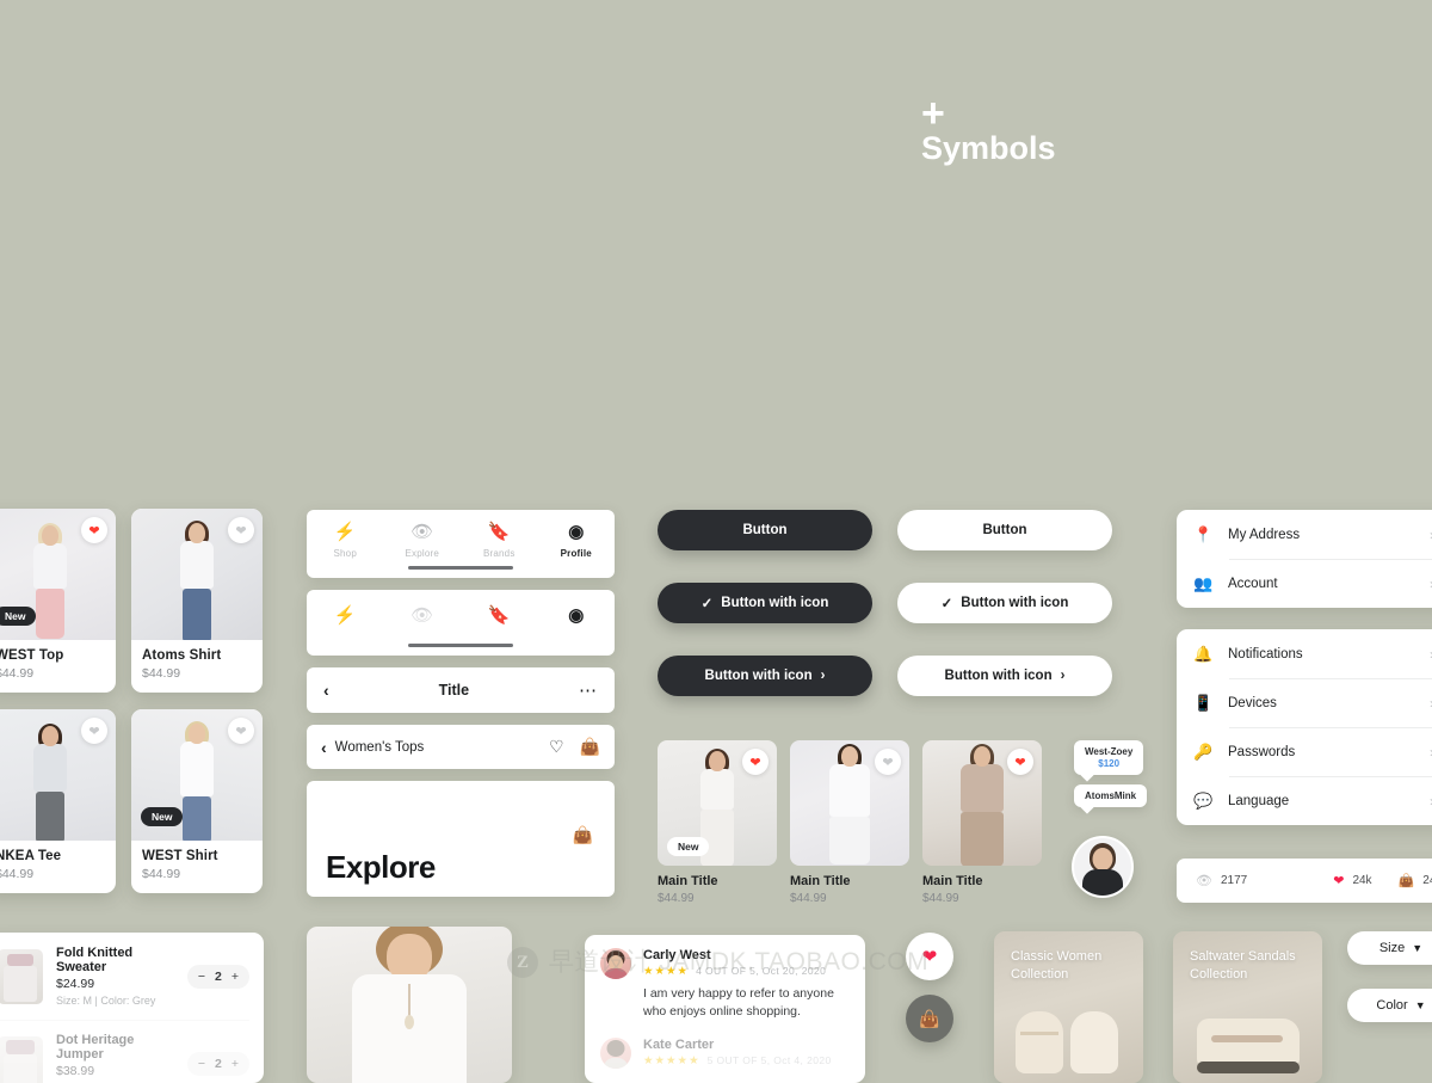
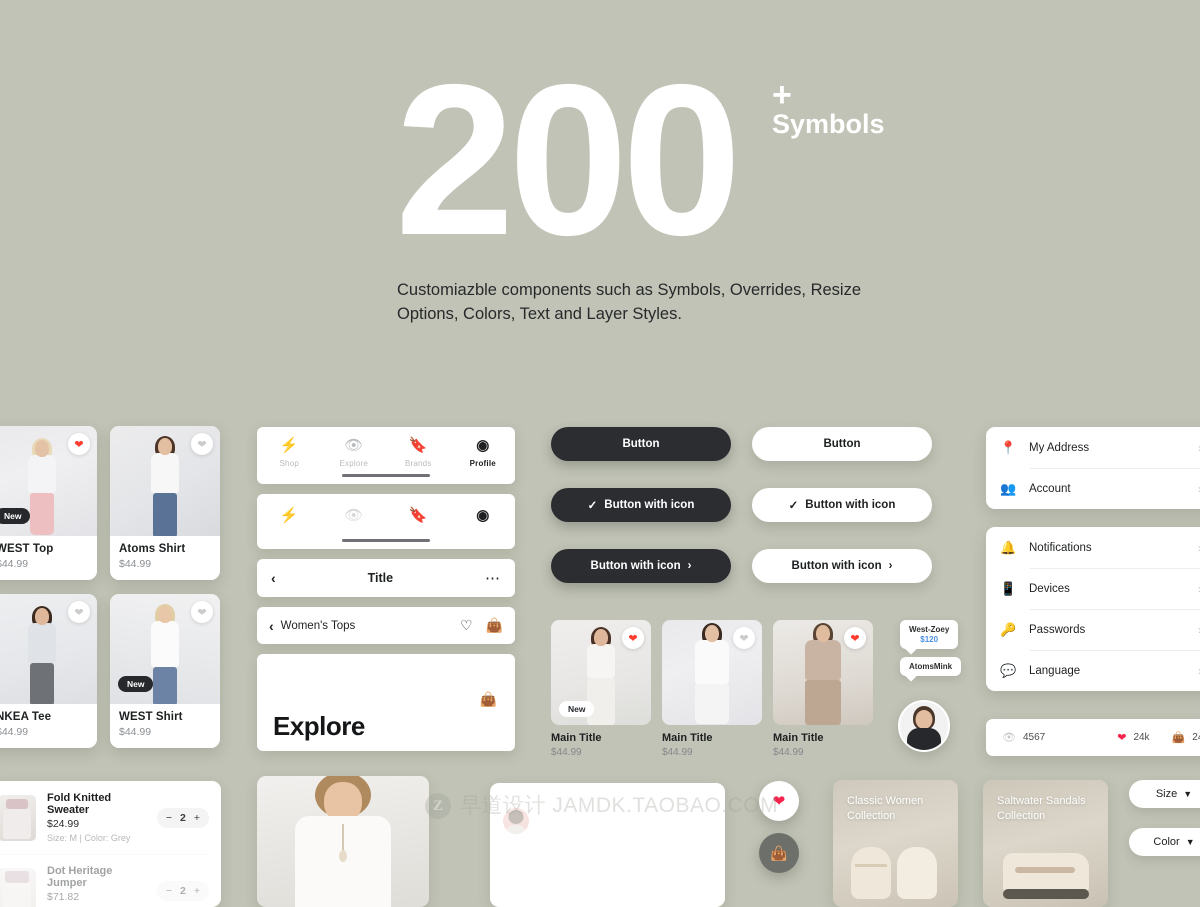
+ 200
  +
  Symbols
+ Customiazble components such as Symbols, Overrides, Resize Options, Colors, Text and Layer Styles.
  ❤
  New
  WEST Top
  44.99
  ❤
  Atoms Shirt
  $44.99
  ❤
  NKEA Tee
  44.99
  ❤
  New
  WEST Shirt
  $44.99
  ⚡
  Shop
  👁
  Explore
  🔖
  Brands
  ◉
  Profile
  ⚡
  👁
  🔖
  ◉
  ‹
  Title
  ⋯
  ‹
  Women's Tops
  ♡
  👜
  👜
  Explore
  Button
  Button
  ✓
  Button with icon
  ✓
  Button with icon
  Button with icon
  ›
  Button with icon
  ›
  ❤
  New
  Main Title
  $44.99
  ❤
  Main Title
  $44.99
  ❤
  Main Title
  $44.99
  West-Zoey
  $120
  AtomsMink
  📍
  My Address
  👥
  Account
  🔔
  Notifications
  📱
  Devices
  🔑
  Passwords
  💬
  Language
  👁
- 2177
+ 4567
  ❤
  24k
  👜
  Fold Knitted Sweater
  $24.99
  Size: M | Color: Grey
  −
  2
  +
  Dot Heritage Jumper
- $38.99
+ $71.82
  −
  2
  +
- Carly West
- ★★★★
- 4 OUT OF 5, Oct 20, 2020
- I am very happy to refer to anyone who enjoys online shopping.
- Kate Carter
- ★★★★★
- 5 OUT OF 5, Oct 4, 2020
  ❤
  👜
  Classic Women
  Collection
  Saltwater Sandals
  Collection
  Size
  ▼
  Color
  ▼
  Z
  早道设计 JAMDK.TAOBAO.COM
